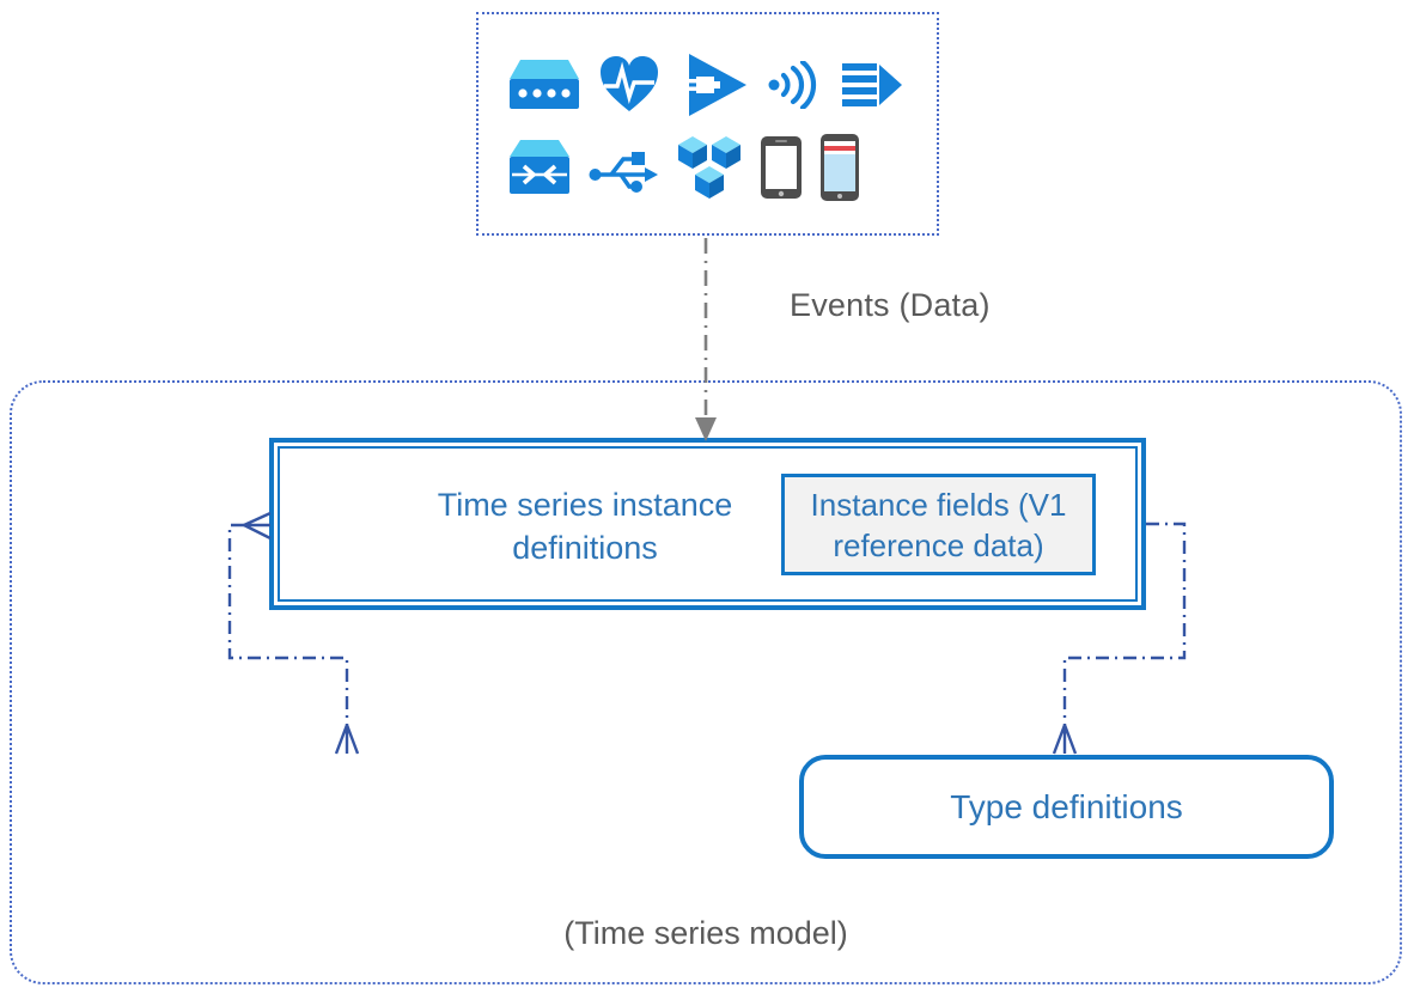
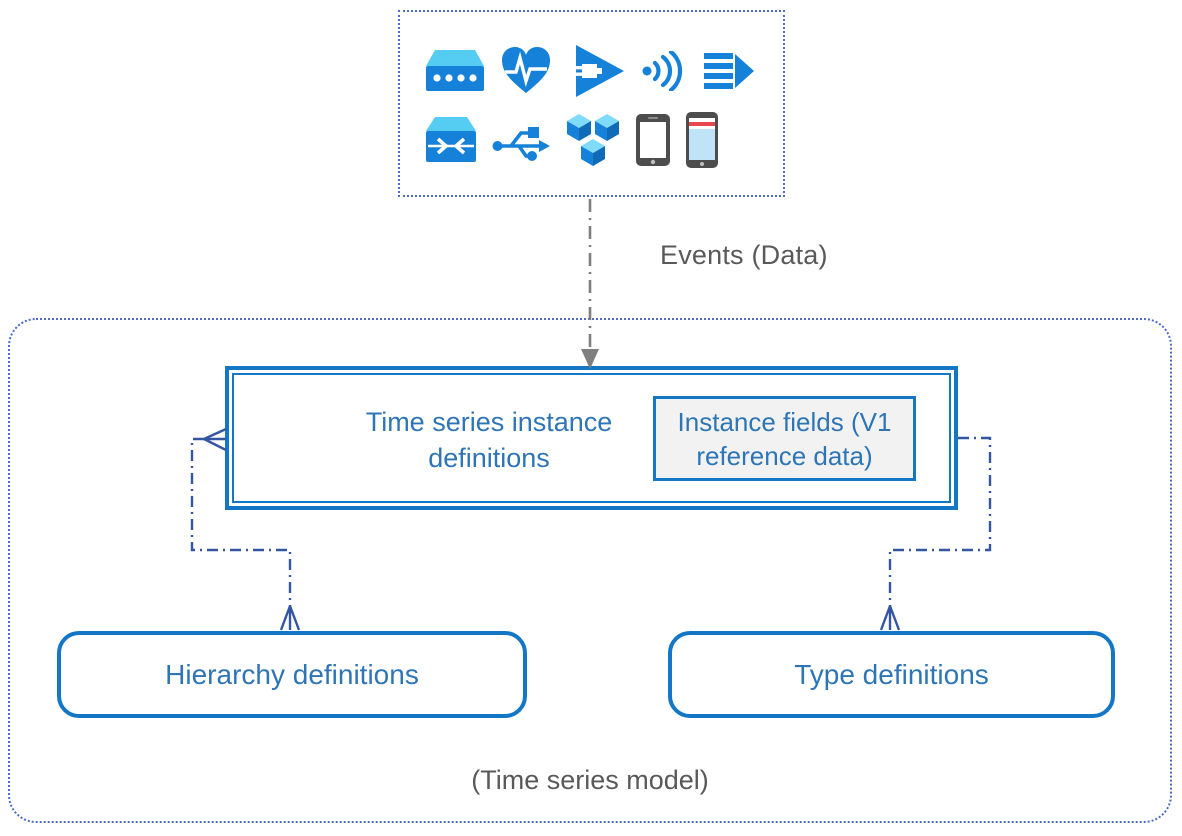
  Events (Data)
  Time series instance definitions
  Instance fields (V1 reference data)
+ Hierarchy definitions
  Type definitions
  (Time series model)
